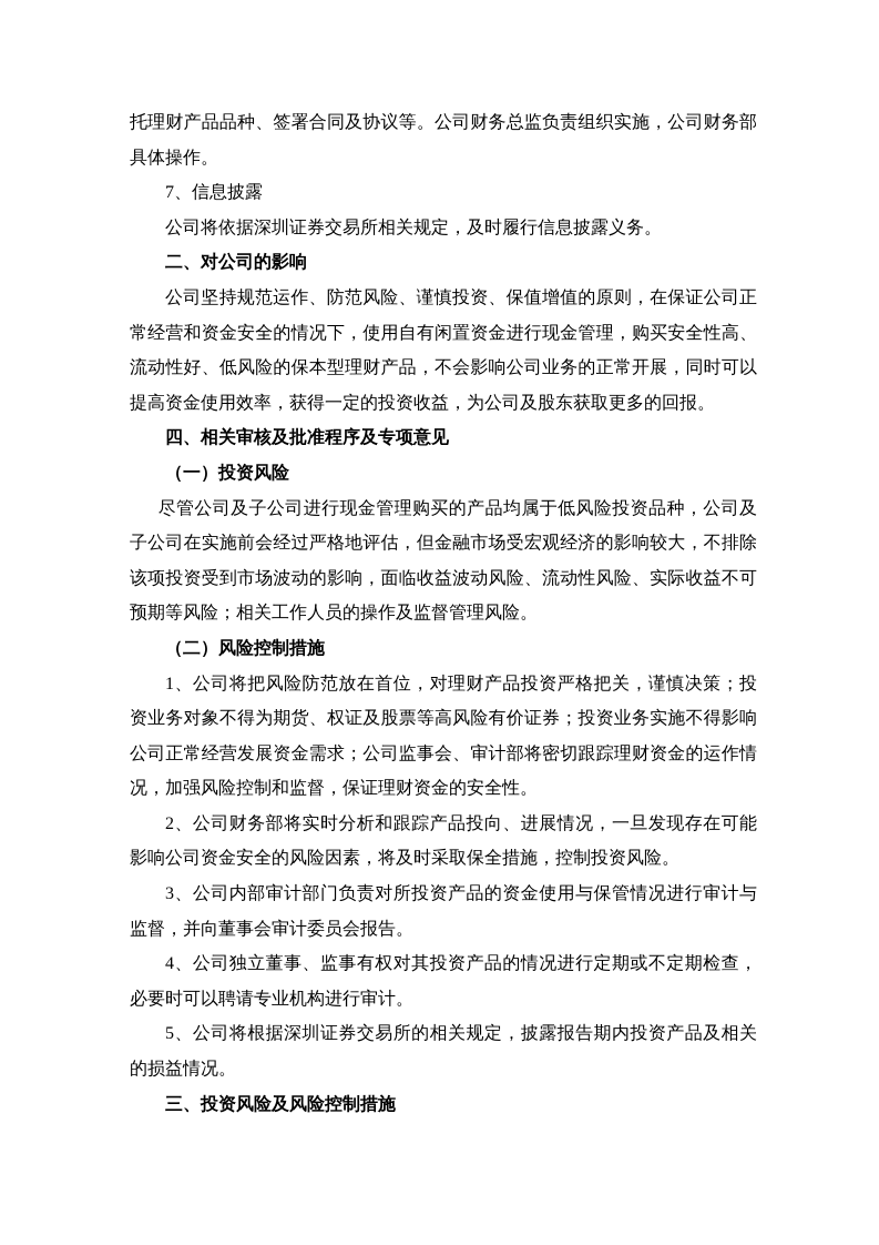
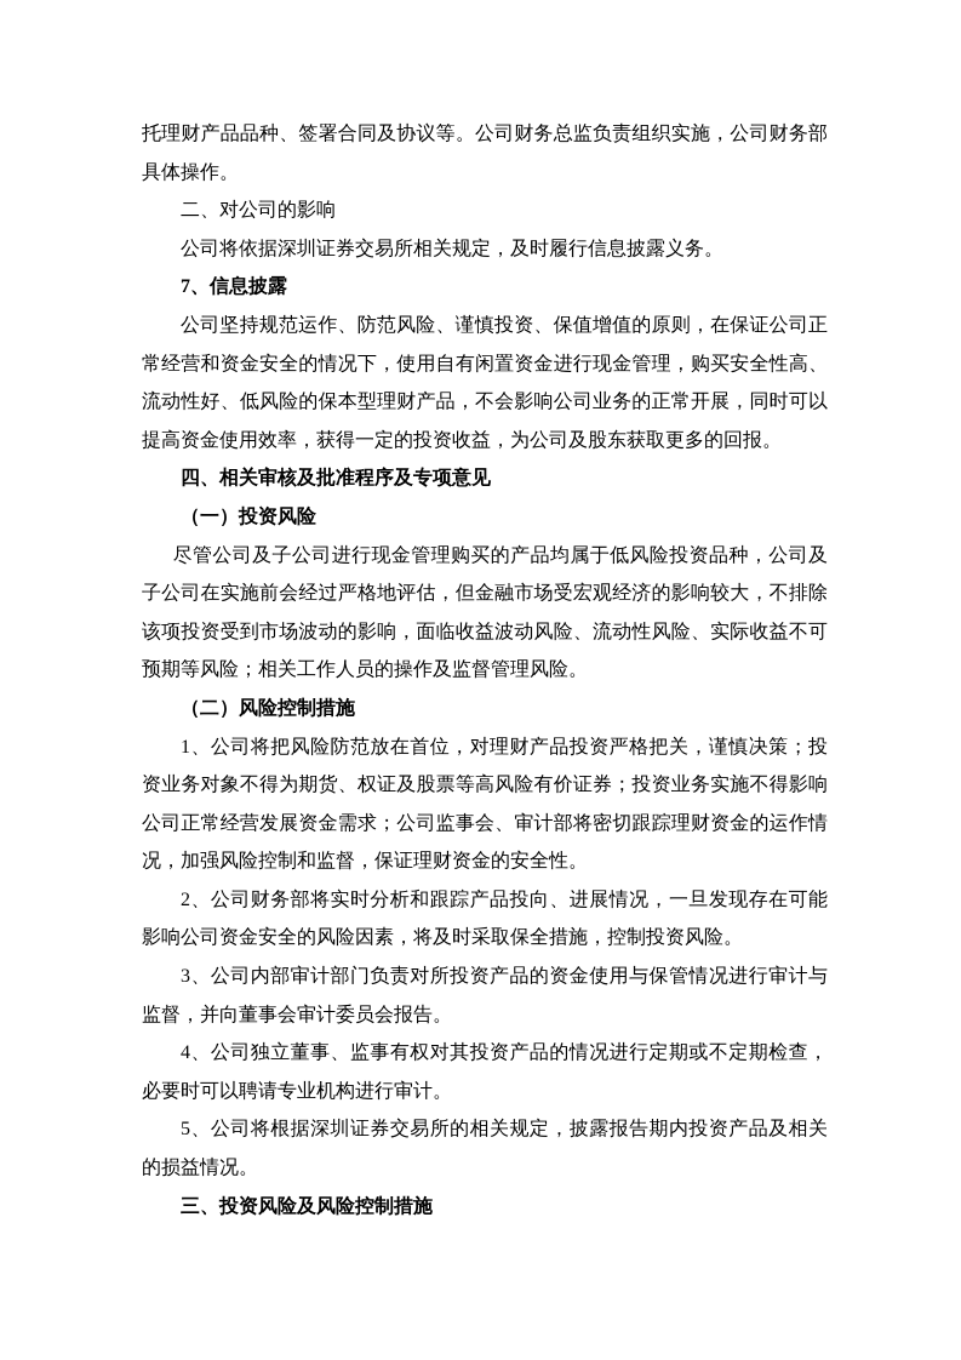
  托理财产品品种、签署合同及协议等。公司财务总监负责组织实施，公司财务部具体操作。
- 7、信息披露
+ 二、对公司的影响
  公司将依据深圳证券交易所相关规定，及时履行信息披露义务。
- 二、对公司的影响
+ 7、信息披露
  公司坚持规范运作、防范风险、谨慎投资、保值增值的原则，在保证公司正常经营和资金安全的情况下，使用自有闲置资金进行现金管理，购买安全性高、流动性好、低风险的保本型理财产品，不会影响公司业务的正常开展，同时可以提高资金使用效率，获得一定的投资收益，为公司及股东获取更多的回报。
  四、相关审核及批准程序及专项意见
  （一）投资风险
  尽管公司及子公司进行现金管理购买的产品均属于低风险投资品种，公司及子公司在实施前会经过严格地评估，但金融市场受宏观经济的影响较大，不排除该项投资受到市场波动的影响，面临收益波动风险、流动性风险、实际收益不可预期等风险；相关工作人员的操作及监督管理风险。
  （二）风险控制措施
  1、公司将把风险防范放在首位，对理财产品投资严格把关，谨慎决策；投资业务对象不得为期货、权证及股票等高风险有价证券；投资业务实施不得影响公司正常经营发展资金需求；公司监事会、审计部将密切跟踪理财资金的运作情况，加强风险控制和监督，保证理财资金的安全性。
  2、公司财务部将实时分析和跟踪产品投向、进展情况，一旦发现存在可能影响公司资金安全的风险因素，将及时采取保全措施，控制投资风险。
  3、公司内部审计部门负责对所投资产品的资金使用与保管情况进行审计与监督，并向董事会审计委员会报告。
  4、公司独立董事、监事有权对其投资产品的情况进行定期或不定期检查，必要时可以聘请专业机构进行审计。
  5、公司将根据深圳证券交易所的相关规定，披露报告期内投资产品及相关的损益情况。
  三、投资风险及风险控制措施
